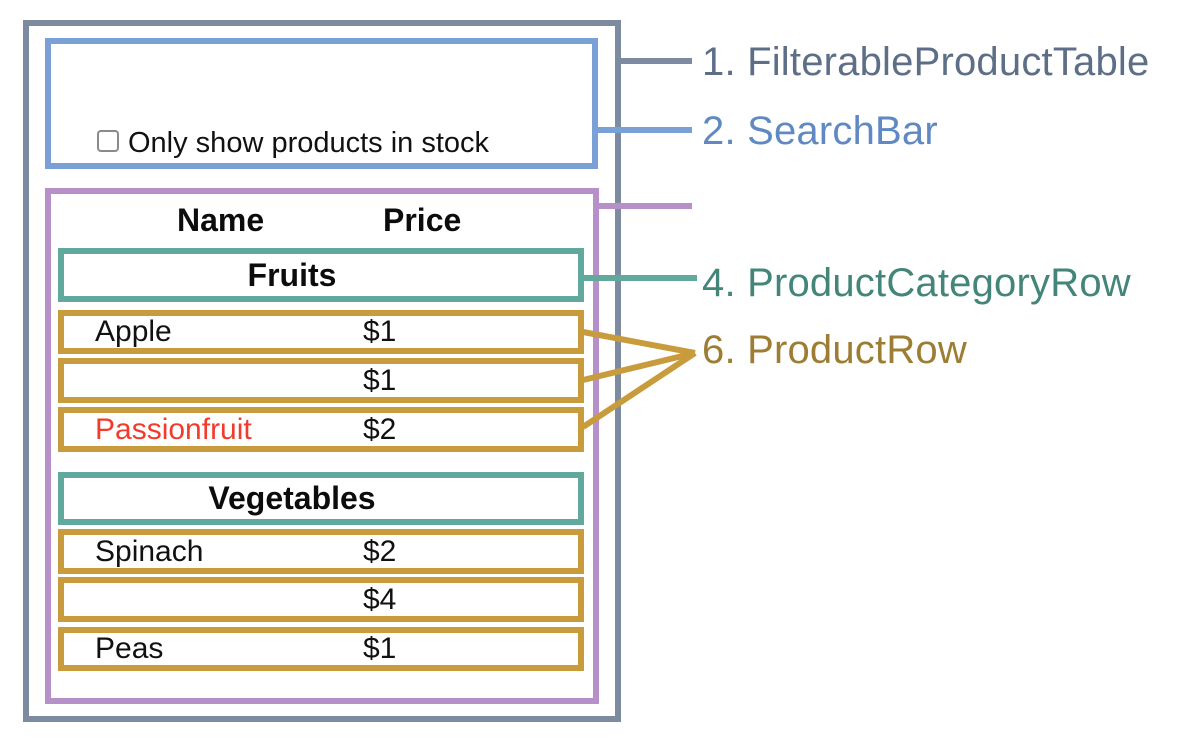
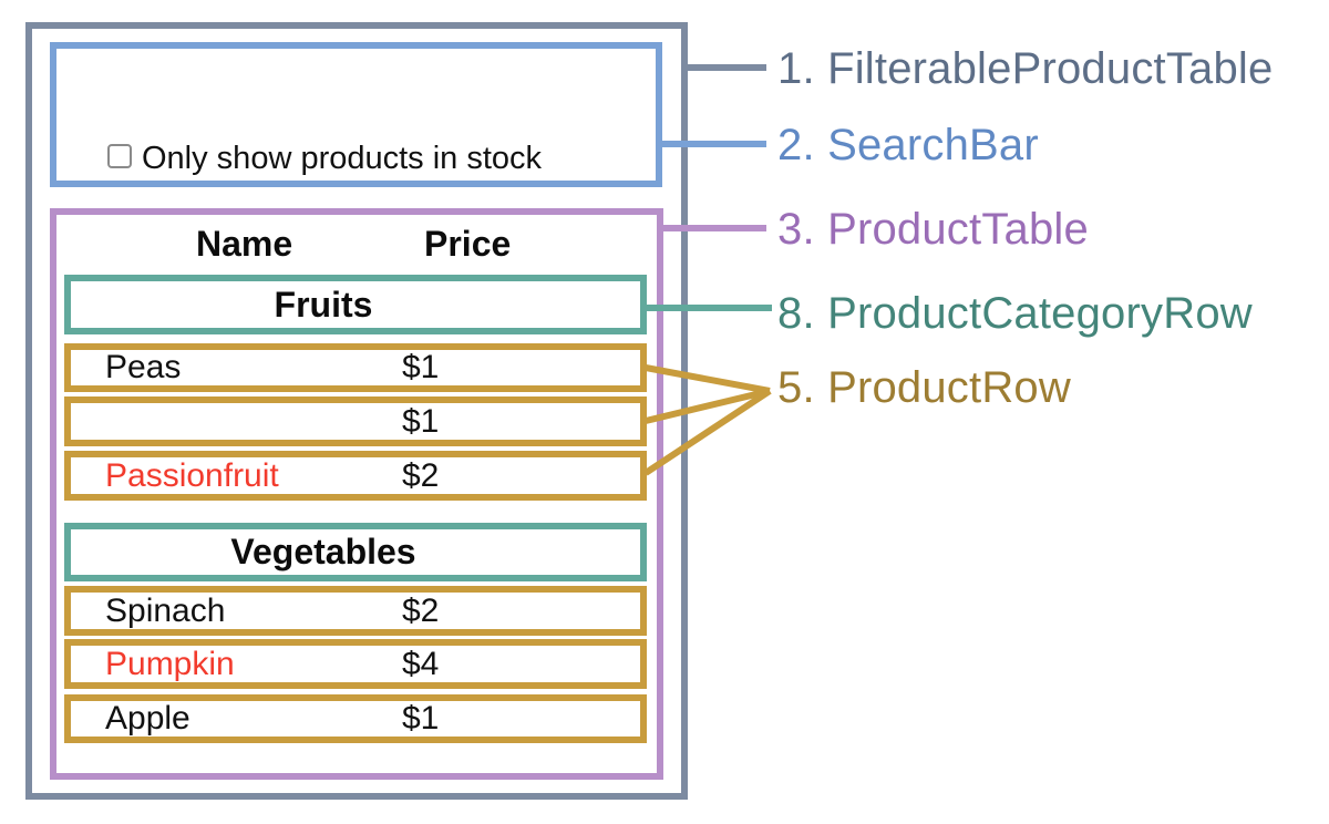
  Only show products in stock
  Name
  Price
  Fruits
- Apple
+ Peas
  $1
  $1
  Passionfruit
  $2
  Vegetables
  Spinach
  $2
+ Pumpkin
  $4
- Peas
+ Apple
  $1
  1. FilterableProductTable
  2. SearchBar
+ 3. ProductTable
- 4. ProductCategoryRow
+ 8. ProductCategoryRow
- 6. ProductRow
+ 5. ProductRow
